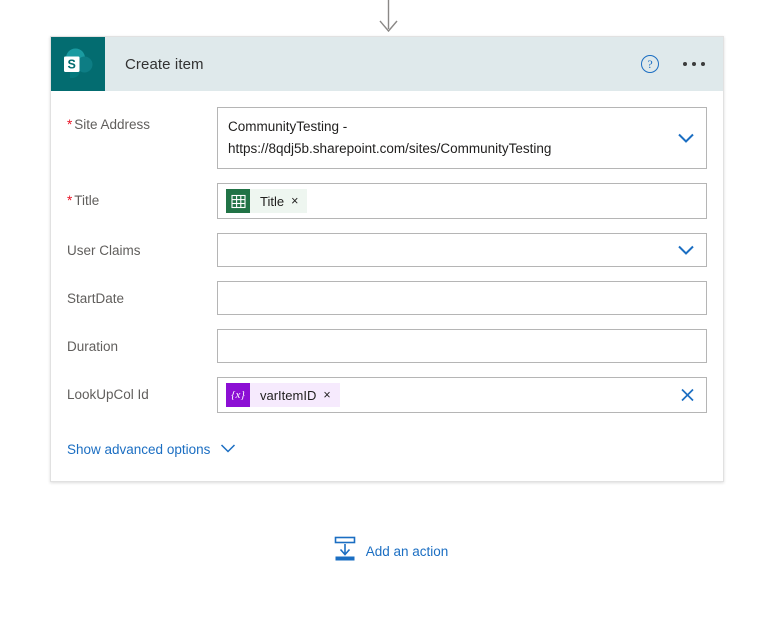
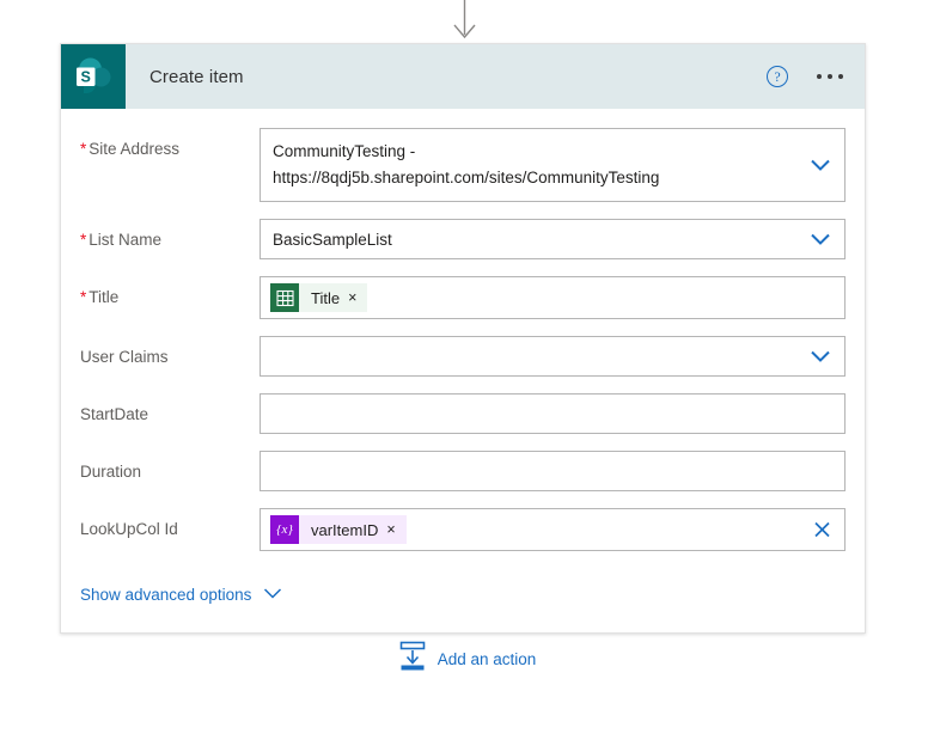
  S
  Create item
  ?
  * Site Address
  CommunityTesting -
  https://8qdj5b.sharepoint.com/sites/CommunityTesting
+ * List Name
+ BasicSampleList
  * Title
  Title
  ×
  User Claims
  StartDate
  Duration
  LookUpCol Id
  {x}
  varItemID
  ×
  Show advanced options
  Add an action
